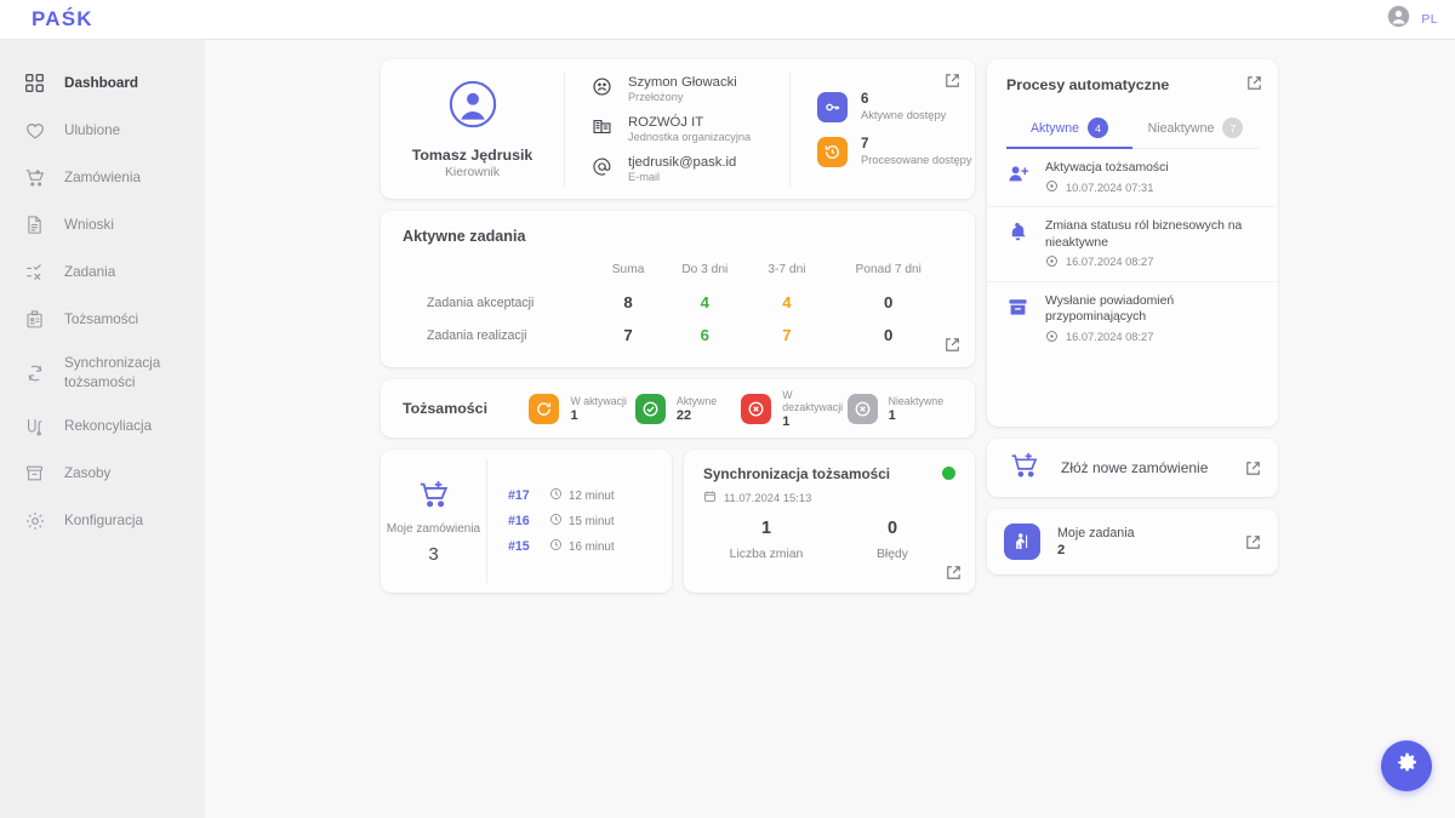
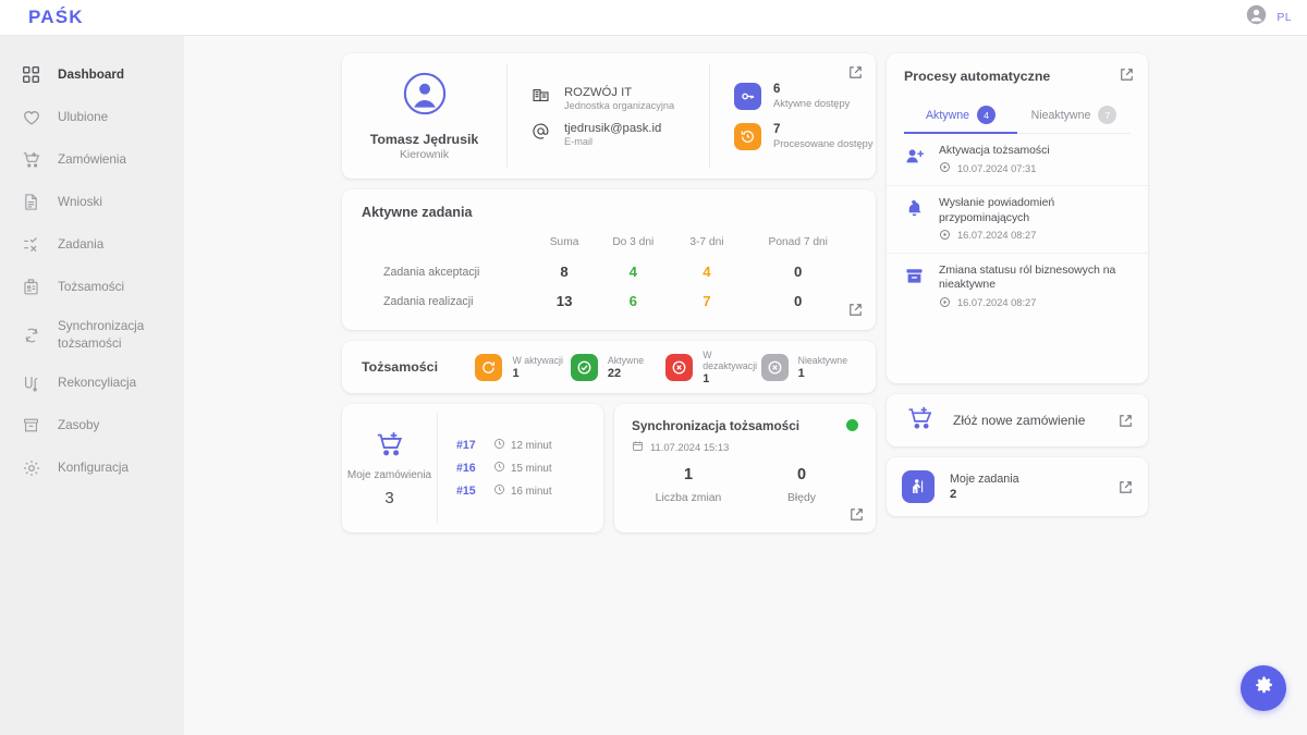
  PAŚK
  PL
  Dashboard
  Ulubione
  Zamówienia
  Wnioski
  Zadania
  Tożsamości
  Synchronizacja tożsamości
  Rekoncyliacja
  Zasoby
  Konfiguracja
  Tomasz Jędrusik
  Kierownik
- Szymon Głowacki
- Przełożony
  ROZWÓJ IT
  Jednostka organizacyjna
  tjedrusik@pask.id
  E-mail
  6
  Aktywne dostępy
  7
  Procesowane dostępy
  Aktywne zadania
  	Suma	Do 3 dni	3-7 dni	Ponad 7 dni
  Zadania akceptacji	8	4	4	0
- Zadania realizacji	7	6	7	0
+ Zadania realizacji	13	6	7	0
  Tożsamości
  W aktywacji
  1
  Aktywne
  22
  W dezaktywacji
  1
  Nieaktywne
  1
  Moje zamówienia
  3
  #17
  12 minut
  #16
  15 minut
  #15
  16 minut
  Synchronizacja tożsamości
  11.07.2024 15:13
  1
  Liczba zmian
  0
  Błędy
  Procesy automatyczne
  Aktywne
  4
  Nieaktywne
  7
  Aktywacja tożsamości
  10.07.2024 07:31
- Zmiana statusu ról biznesowych na nieaktywne
+ Wysłanie powiadomień przypominających
  16.07.2024 08:27
- Wysłanie powiadomień przypominających
+ Zmiana statusu ról biznesowych na nieaktywne
  16.07.2024 08:27
  Złóż nowe zamówienie
  Moje zadania
  2
